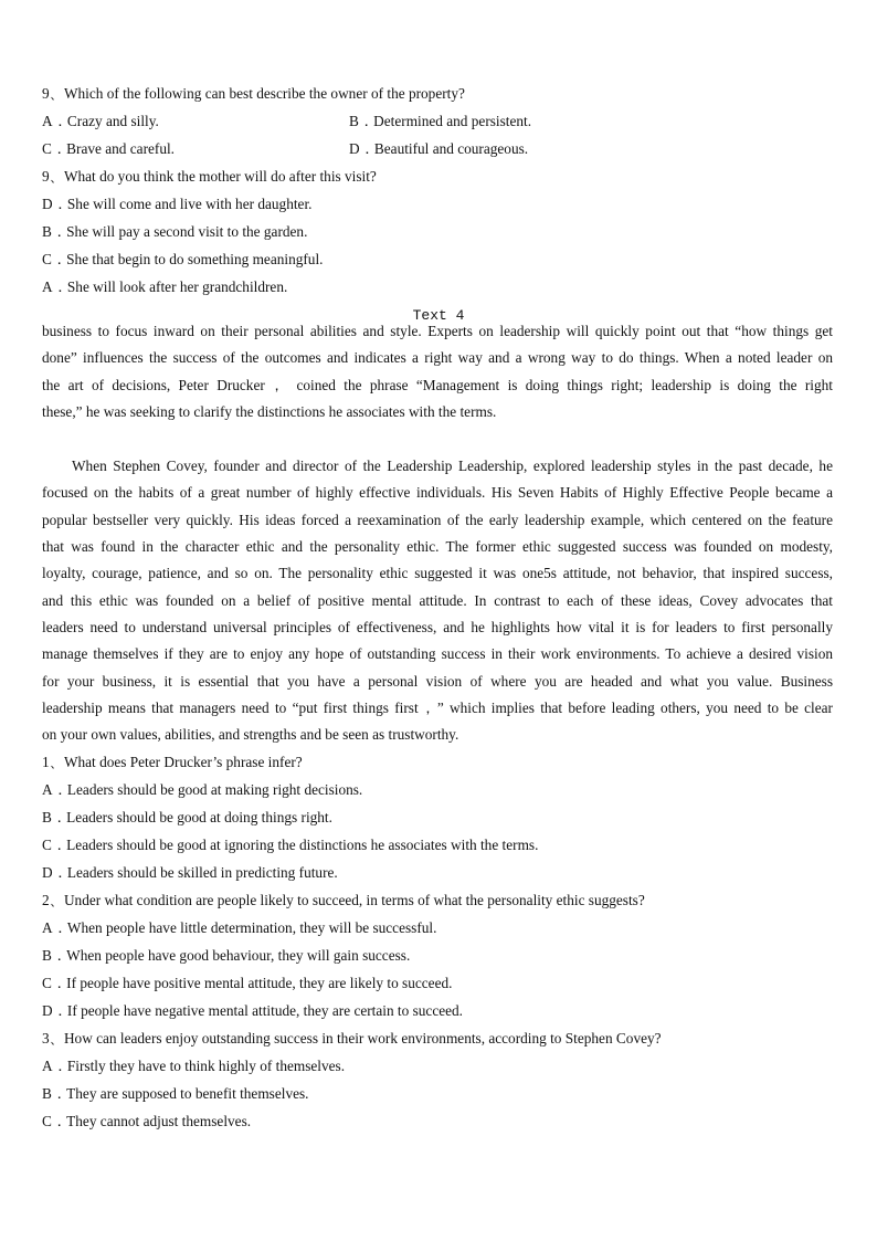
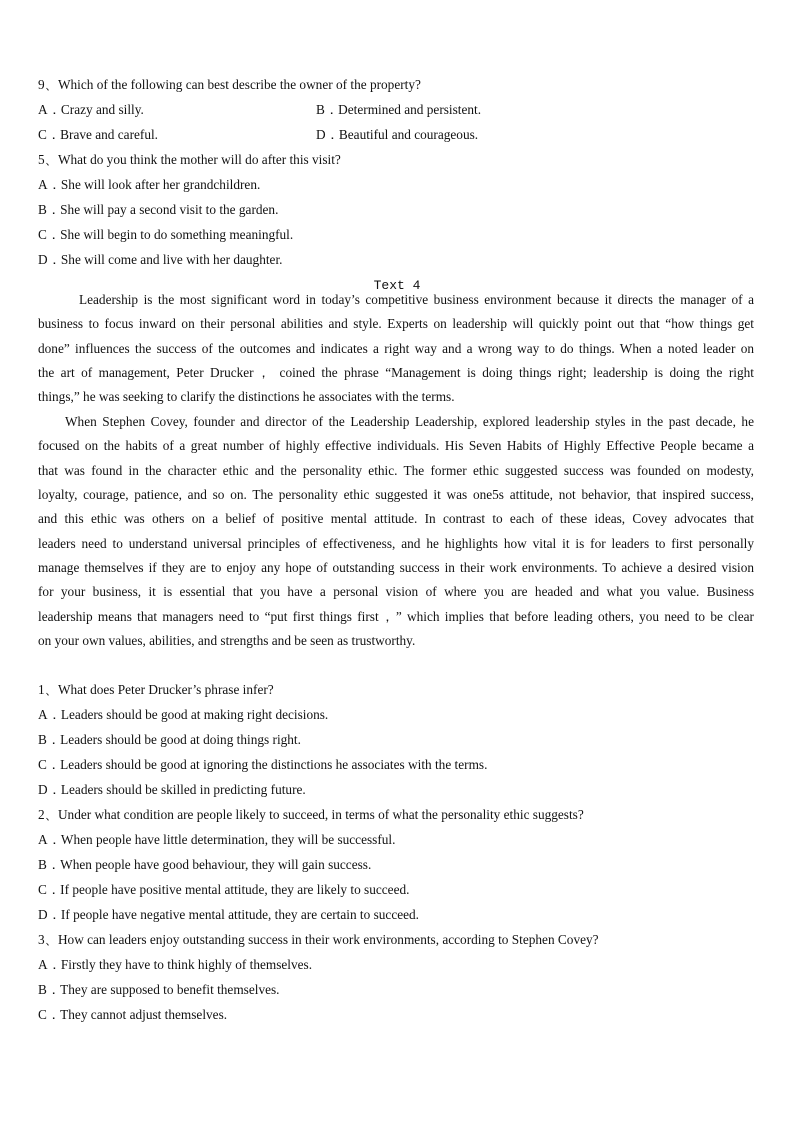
  9、Which of the following can best describe the owner of the property?
  A．Crazy and silly.
  B．Determined and persistent.
  C．Brave and careful.
  D．Beautiful and courageous.
- 9、What do you think the mother will do after this visit?
+ 5、What do you think the mother will do after this visit?
- D．She will come and live with her daughter.
+ A．She will look after her grandchildren.
  B．She will pay a second visit to the garden.
- C．She that begin to do something meaningful.
+ C．She will begin to do something meaningful.
- A．She will look after her grandchildren.
+ D．She will come and live with her daughter.
  Text 4
+ Leadership is the most significant word in today’s competitive business environment because it directs the manager of a
  business to focus inward on their personal abilities and style. Experts on leadership will quickly point out that “how things get
  done” influences the success of the outcomes and indicates a right way and a wrong way to do things. When a noted leader on
- the art of decisions, Peter Drucker， coined the phrase “Management is doing things right; leadership is doing the right
+ the art of management, Peter Drucker， coined the phrase “Management is doing things right; leadership is doing the right
- these,” he was seeking to clarify the distinctions he associates with the terms.
+ things,” he was seeking to clarify the distinctions he associates with the terms.
  When Stephen Covey, founder and director of the Leadership Leadership, explored leadership styles in the past decade, he
  focused on the habits of a great number of highly effective individuals. His Seven Habits of Highly Effective People became a
- popular bestseller very quickly. His ideas forced a reexamination of the early leadership example, which centered on the feature
  that was found in the character ethic and the personality ethic. The former ethic suggested success was founded on modesty,
  loyalty, courage, patience, and so on. The personality ethic suggested it was one5s attitude, not behavior, that inspired success,
- and this ethic was founded on a belief of positive mental attitude. In contrast to each of these ideas, Covey advocates that
+ and this ethic was others on a belief of positive mental attitude. In contrast to each of these ideas, Covey advocates that
  leaders need to understand universal principles of effectiveness, and he highlights how vital it is for leaders to first personally
  manage themselves if they are to enjoy any hope of outstanding success in their work environments. To achieve a desired vision
  for your business, it is essential that you have a personal vision of where you are headed and what you value. Business
  leadership means that managers need to “put first things first，” which implies that before leading others, you need to be clear
  on your own values, abilities, and strengths and be seen as trustworthy.
  1、What does Peter Drucker’s phrase infer?
  A．Leaders should be good at making right decisions.
  B．Leaders should be good at doing things right.
  C．Leaders should be good at ignoring the distinctions he associates with the terms.
  D．Leaders should be skilled in predicting future.
  2、Under what condition are people likely to succeed, in terms of what the personality ethic suggests?
  A．When people have little determination, they will be successful.
  B．When people have good behaviour, they will gain success.
  C．If people have positive mental attitude, they are likely to succeed.
  D．If people have negative mental attitude, they are certain to succeed.
  3、How can leaders enjoy outstanding success in their work environments, according to Stephen Covey?
  A．Firstly they have to think highly of themselves.
  B．They are supposed to benefit themselves.
  C．They cannot adjust themselves.
